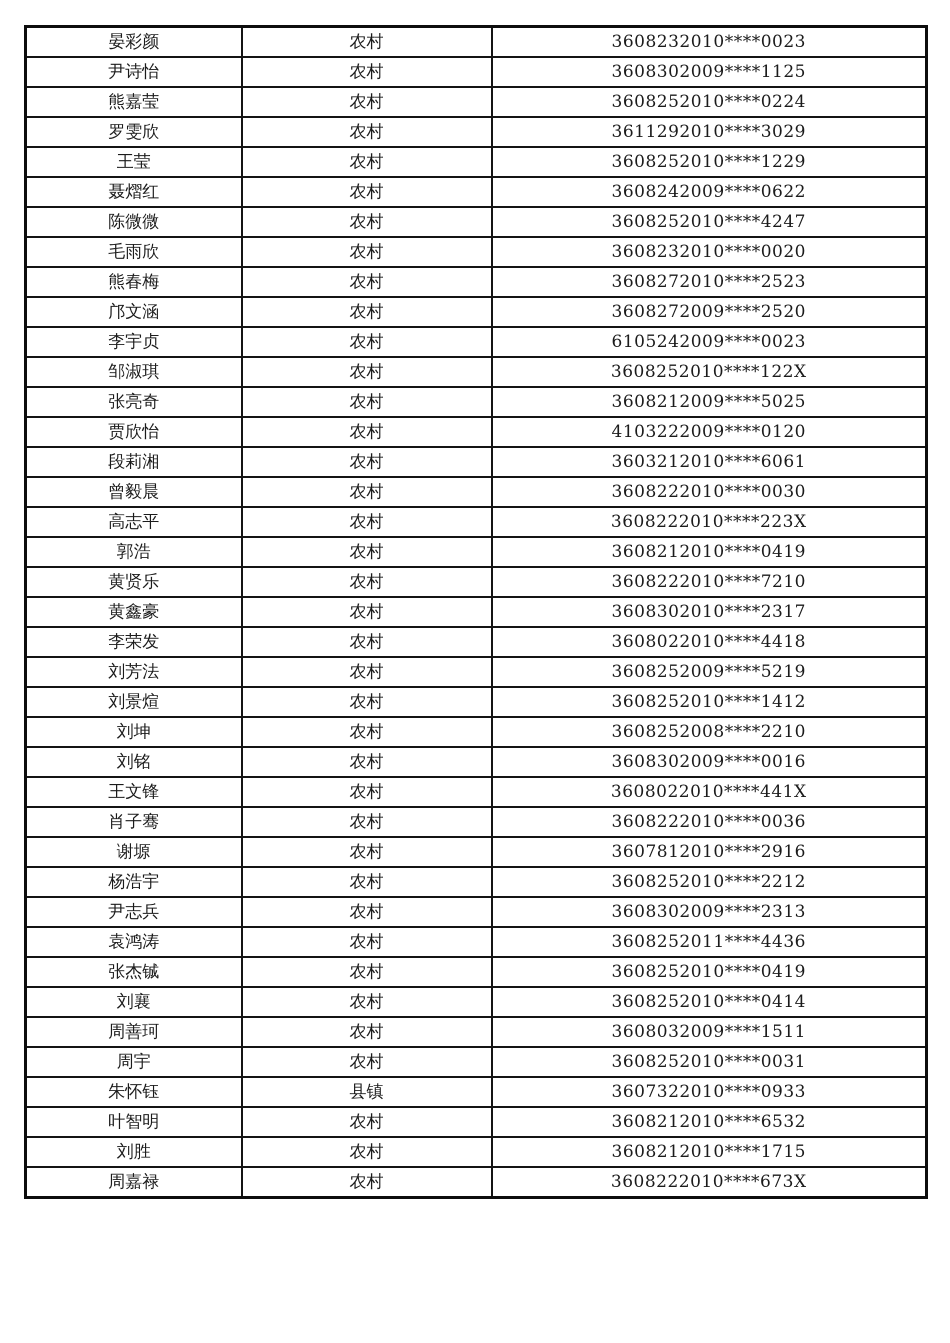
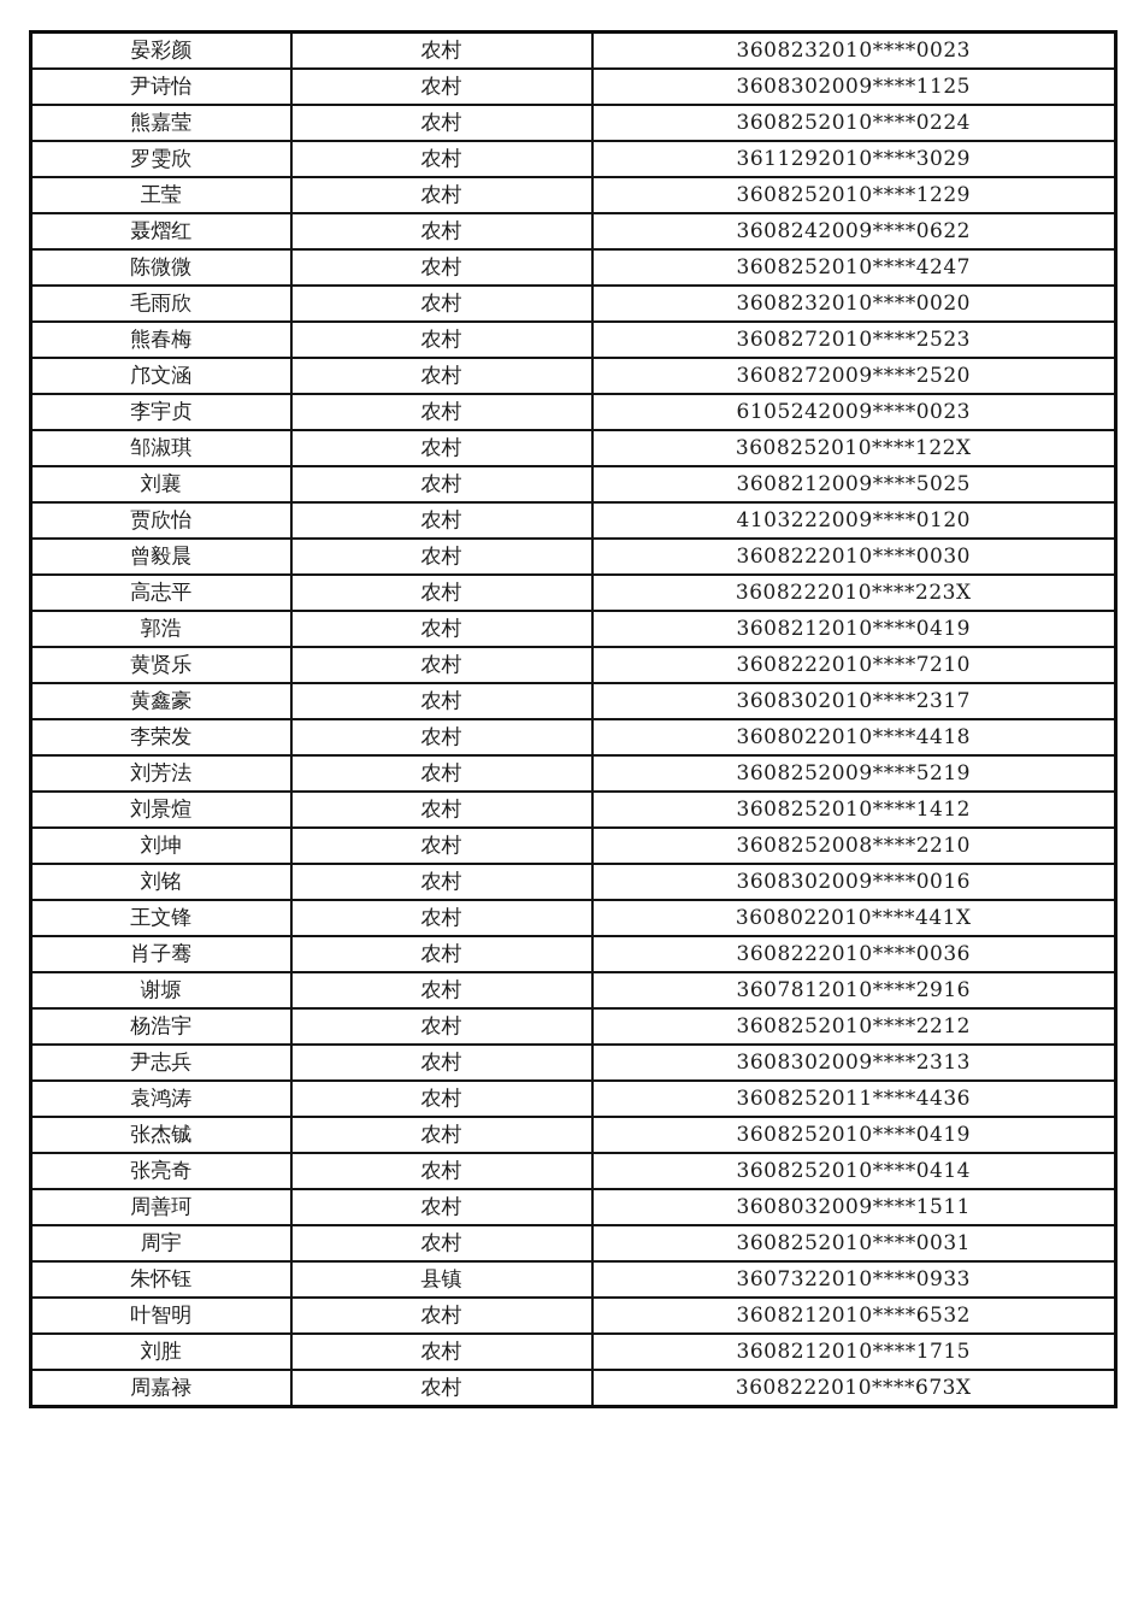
  晏彩颜	农村	3608232010****0023
  尹诗怡	农村	3608302009****1125
  熊嘉莹	农村	3608252010****0224
  罗雯欣	农村	3611292010****3029
  王莹	农村	3608252010****1229
  聂熠红	农村	3608242009****0622
  陈微微	农村	3608252010****4247
  毛雨欣	农村	3608232010****0020
  熊春梅	农村	3608272010****2523
  邝文涵	农村	3608272009****2520
  李宇贞	农村	6105242009****0023
  邹淑琪	农村	3608252010****122X
- 张亮奇	农村	3608212009****5025
+ 刘襄	农村	3608212009****5025
  贾欣怡	农村	4103222009****0120
- 段莉湘	农村	3603212010****6061
  曾毅晨	农村	3608222010****0030
  高志平	农村	3608222010****223X
  郭浩	农村	3608212010****0419
  黄贤乐	农村	3608222010****7210
  黄鑫豪	农村	3608302010****2317
  李荣发	农村	3608022010****4418
  刘芳法	农村	3608252009****5219
  刘景煊	农村	3608252010****1412
  刘坤	农村	3608252008****2210
  刘铭	农村	3608302009****0016
  王文锋	农村	3608022010****441X
  肖子骞	农村	3608222010****0036
  谢塬	农村	3607812010****2916
  杨浩宇	农村	3608252010****2212
  尹志兵	农村	3608302009****2313
  袁鸿涛	农村	3608252011****4436
  张杰铖	农村	3608252010****0419
- 刘襄	农村	3608252010****0414
+ 张亮奇	农村	3608252010****0414
  周善珂	农村	3608032009****1511
  周宇	农村	3608252010****0031
  朱怀钰	县镇	3607322010****0933
  叶智明	农村	3608212010****6532
  刘胜	农村	3608212010****1715
  周嘉禄	农村	3608222010****673X
